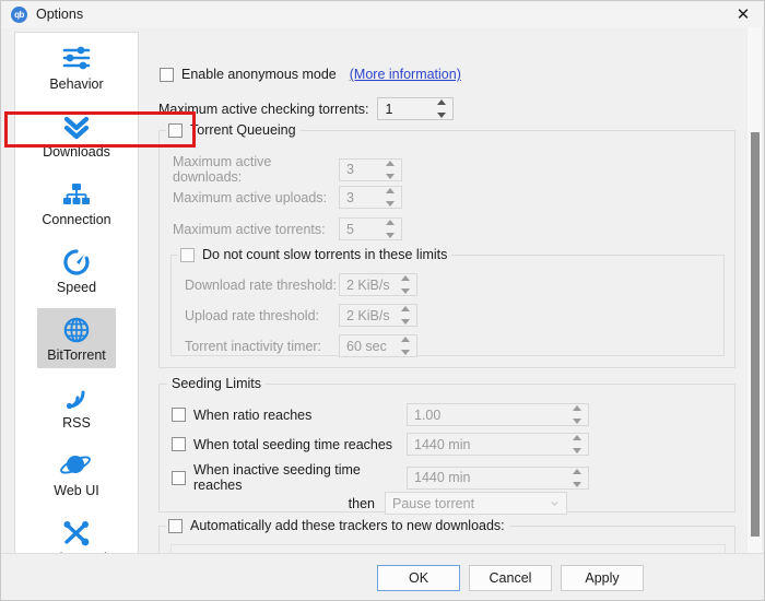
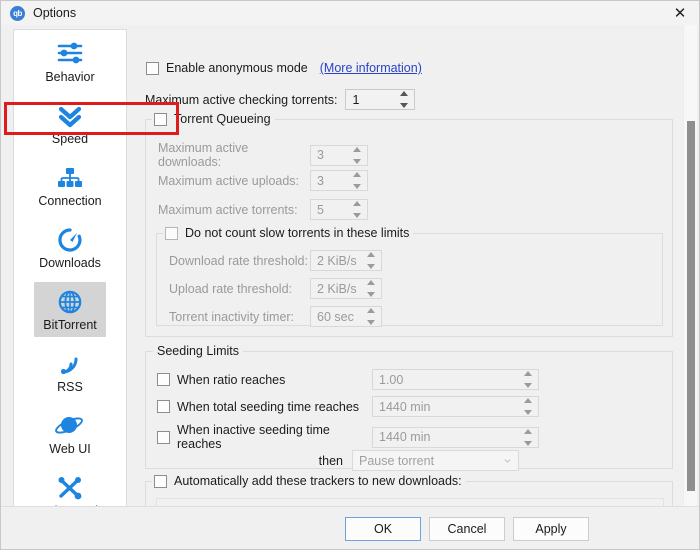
  qb
  Options
  ✕
  Behavior
- Downloads
+ Speed
  Connection
- Speed
+ Downloads
  BitTorrent
  RSS
  Web UI
  Enable anonymous mode
  (More information)
  Maximum active checking torrents:
  1
  Torrent Queueing
  Maximum active downloads:
  3
  Maximum active uploads:
  3
  Maximum active torrents:
  5
  Do not count slow torrents in these limits
  Download rate threshold:
  2 KiB/s
  Upload rate threshold:
  2 KiB/s
  Torrent inactivity timer:
  60 sec
  Seeding Limits
  When ratio reaches
  1.00
  When total seeding time reaches
  1440 min
  When inactive seeding time reaches
  1440 min
  then
  Pause torrent
  Automatically add these trackers to new downloads:
  OK
  Cancel
  Apply
